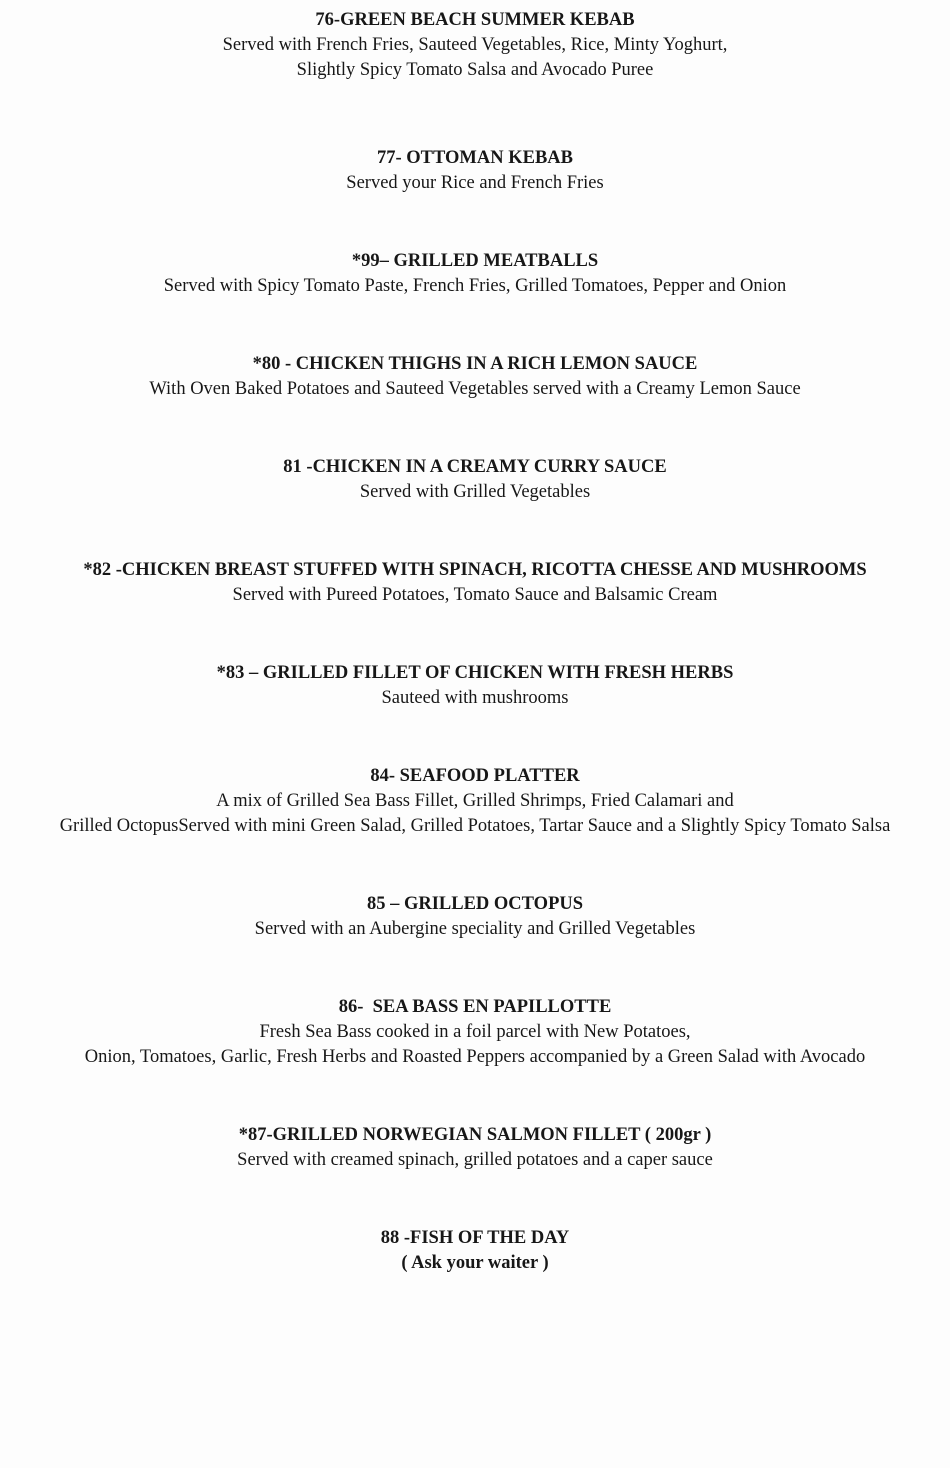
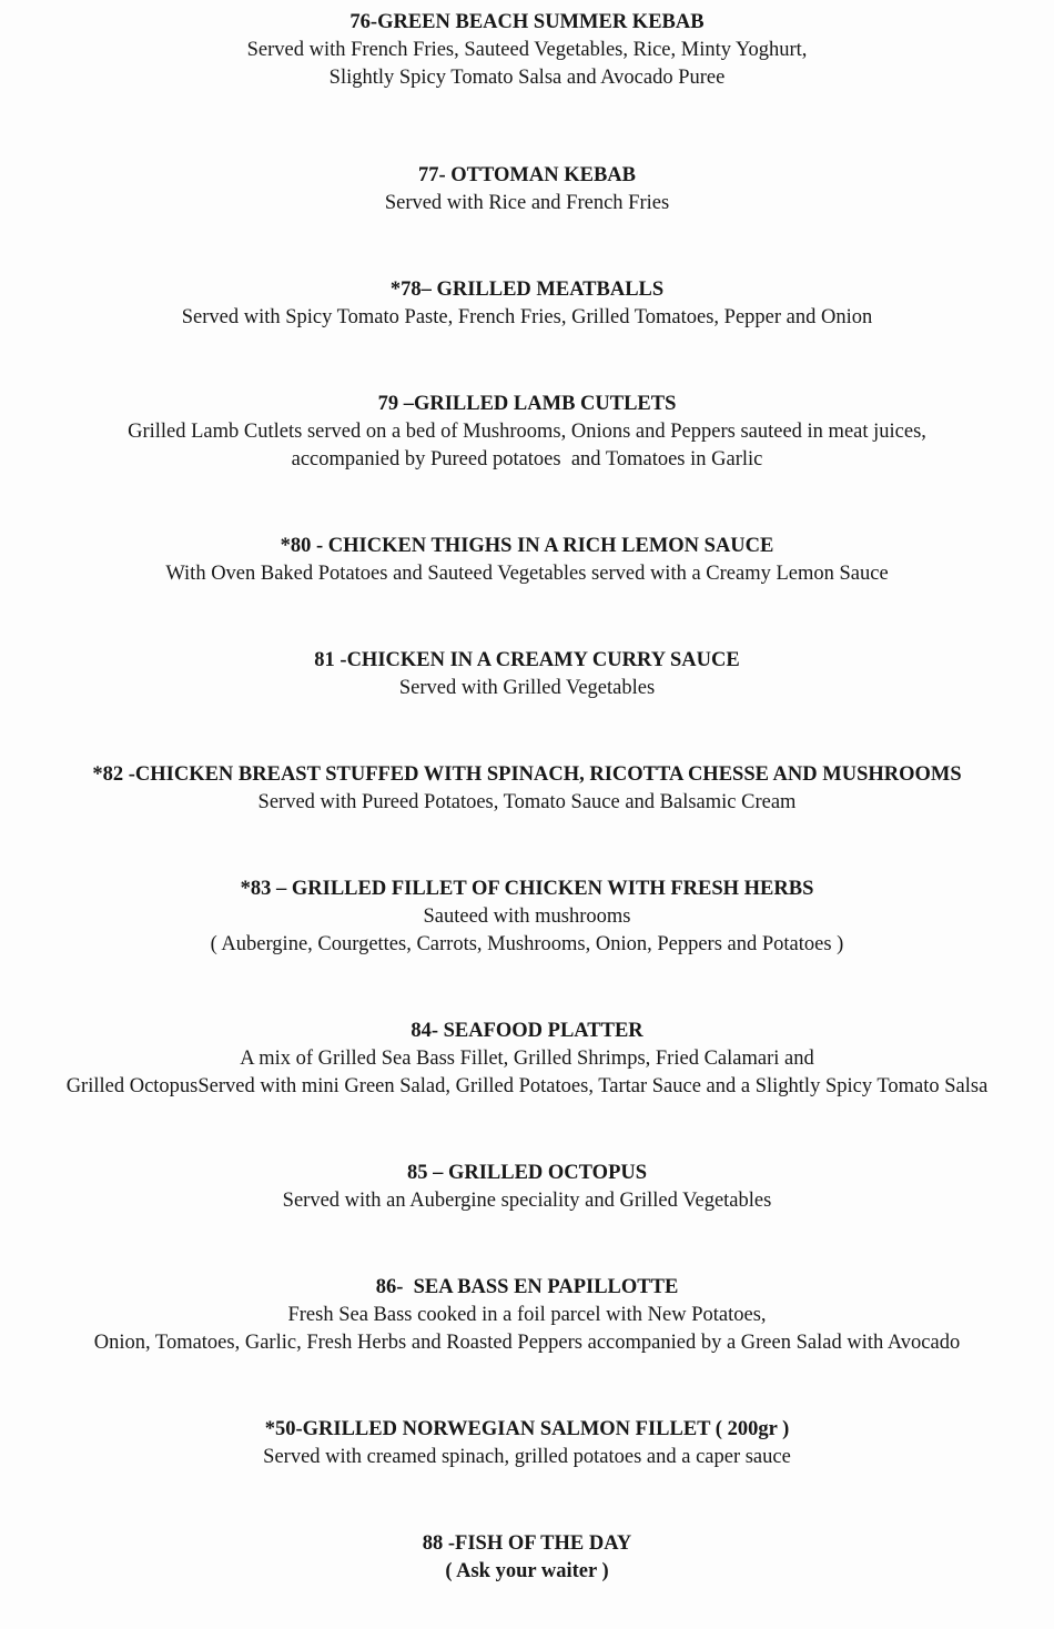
  76-GREEN BEACH SUMMER KEBAB
  Served with French Fries, Sauteed Vegetables, Rice, Minty Yoghurt,
  Slightly Spicy Tomato Salsa and Avocado Puree
  77- OTTOMAN KEBAB
- Served your Rice and French Fries
+ Served with Rice and French Fries
- *99– GRILLED MEATBALLS
+ *78– GRILLED MEATBALLS
  Served with Spicy Tomato Paste, French Fries, Grilled Tomatoes, Pepper and Onion
+ 79 –GRILLED LAMB CUTLETS
+ Grilled Lamb Cutlets served on a bed of Mushrooms, Onions and Peppers sauteed in meat juices,
+ accompanied by Pureed potatoes and Tomatoes in Garlic
  *80 - CHICKEN THIGHS IN A RICH LEMON SAUCE
  With Oven Baked Potatoes and Sauteed Vegetables served with a Creamy Lemon Sauce
  81 -CHICKEN IN A CREAMY CURRY SAUCE
  Served with Grilled Vegetables
  *82 -CHICKEN BREAST STUFFED WITH SPINACH, RICOTTA CHESSE AND MUSHROOMS
  Served with Pureed Potatoes, Tomato Sauce and Balsamic Cream
  *83 – GRILLED FILLET OF CHICKEN WITH FRESH HERBS
  Sauteed with mushrooms
+ ( Aubergine, Courgettes, Carrots, Mushrooms, Onion, Peppers and Potatoes )
  84- SEAFOOD PLATTER
  A mix of Grilled Sea Bass Fillet, Grilled Shrimps, Fried Calamari and
  Grilled OctopusServed with mini Green Salad, Grilled Potatoes, Tartar Sauce and a Slightly Spicy Tomato Salsa
  85 – GRILLED OCTOPUS
  Served with an Aubergine speciality and Grilled Vegetables
  86- SEA BASS EN PAPILLOTTE
  Fresh Sea Bass cooked in a foil parcel with New Potatoes,
  Onion, Tomatoes, Garlic, Fresh Herbs and Roasted Peppers accompanied by a Green Salad with Avocado
- *87-GRILLED NORWEGIAN SALMON FILLET ( 200gr )
+ *50-GRILLED NORWEGIAN SALMON FILLET ( 200gr )
  Served with creamed spinach, grilled potatoes and a caper sauce
  88 -FISH OF THE DAY
  ( Ask your waiter )
